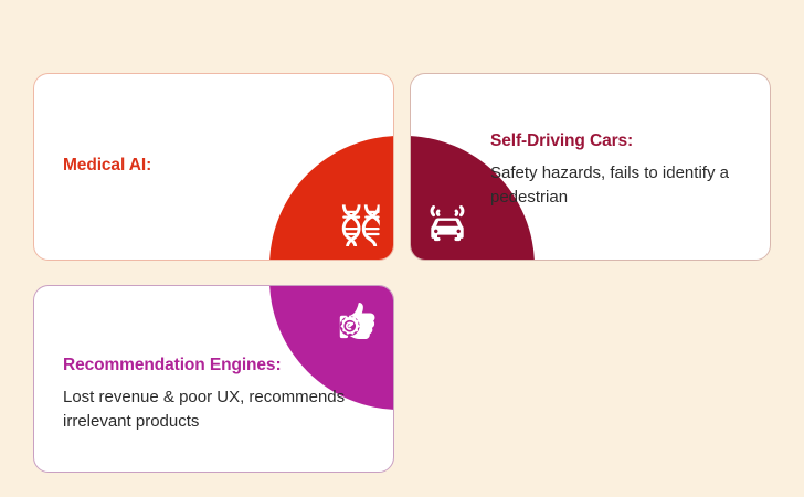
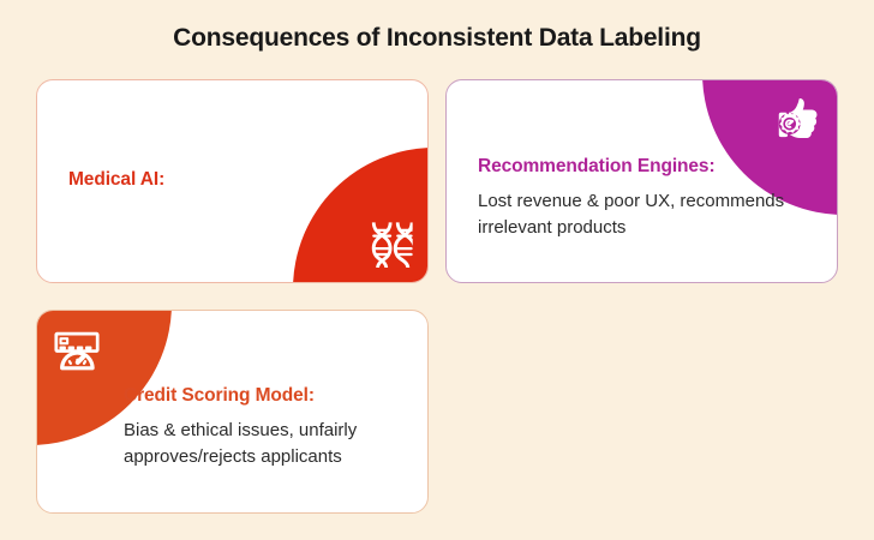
+ Consequences of Inconsistent Data Labeling
  Medical AI:
- Self-Driving Cars:
- Safety hazards, fails to identify a pedestrian
  Recommendation Engines:
  Lost revenue & poor UX, recommends irrelevant products
+ Credit Scoring Model:
+ Bias & ethical issues, unfairly approves/rejects applicants
